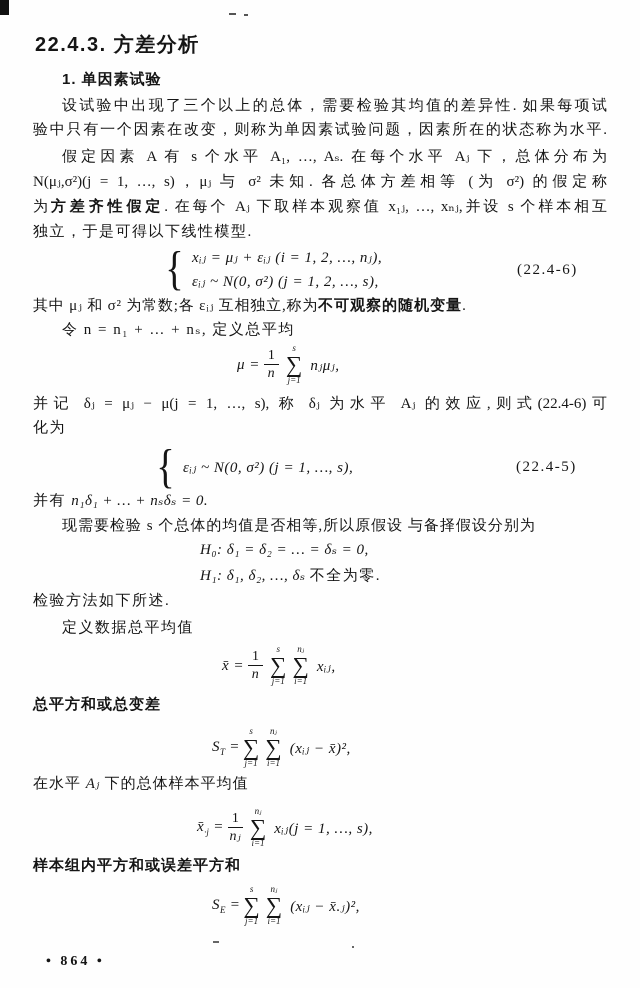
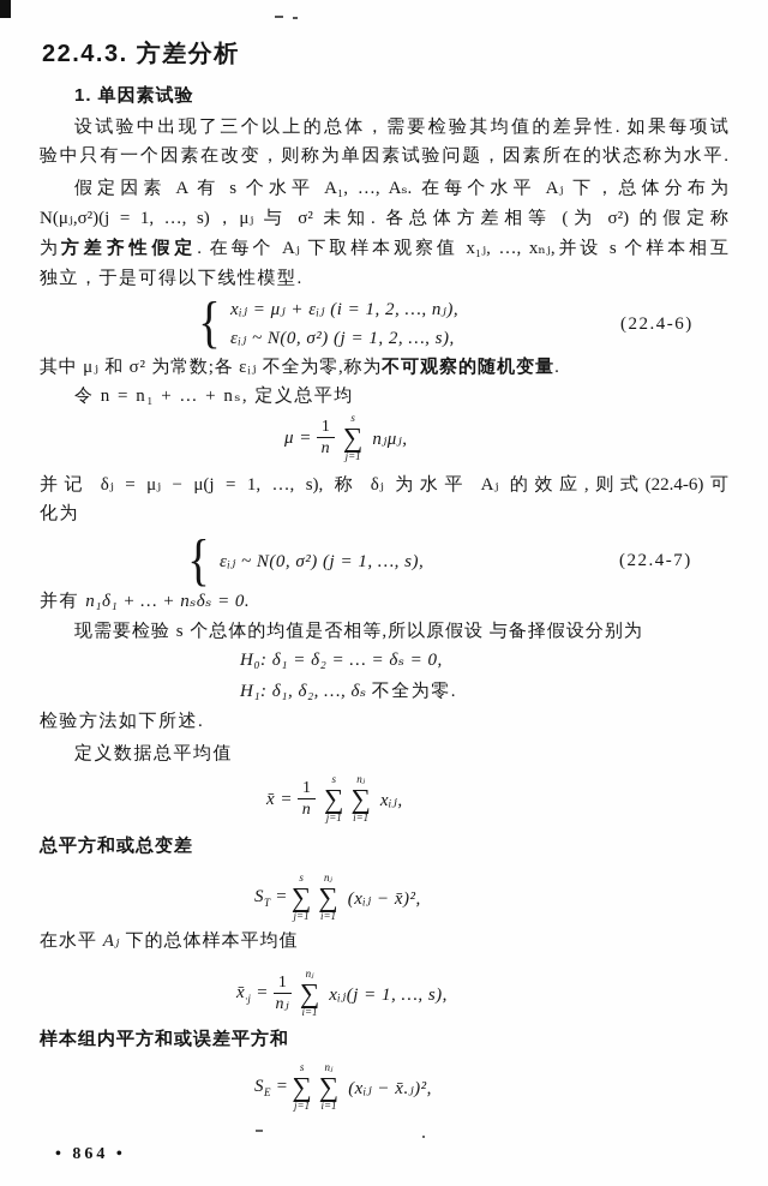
  22.4.3. 方差分析
  1. 单因素试验
  设试验中出现了三个以上的总体，需要检验其均值的差异性. 如果每项试
  验中只有一个因素在改变，则称为单因素试验问题，因素所在的状态称为水平.
  假定因素 A 有 s 个水平 A₁, …, Aₛ. 在每个水平 Aⱼ 下，总体分布为
  N(μⱼ,σ²)(j = 1, …, s)，μⱼ 与 σ² 未知. 各总体方差相等 (为 σ²) 的假定称
  为方差齐性假定. 在每个 Aⱼ 下取样本观察值 x₁ⱼ, …, xₙⱼ,并设 s 个样本相互
  独立，于是可得以下线性模型.
  {
  xᵢⱼ = μⱼ + εᵢⱼ (i = 1, 2, …, nⱼ),
  εᵢⱼ ~ N(0, σ²) (j = 1, 2, …, s),
  (22.4-6)
- 其中 μⱼ 和 σ² 为常数;各 εᵢⱼ 互相独立,称为不可观察的随机变量.
+ 其中 μⱼ 和 σ² 为常数;各 εᵢⱼ 不全为零,称为不可观察的随机变量.
  令 n = n₁ + … + nₛ, 定义总平均
  μ =
  1
  n
  s
  ∑
  j=1
  nⱼμⱼ,
  并记 δⱼ = μⱼ − μ(j = 1, …, s), 称 δⱼ 为水平 Aⱼ 的效应,则式(22.4-6)可
  化为
  {
  εᵢⱼ ~ N(0, σ²) (j = 1, …, s),
- (22.4-5)
+ (22.4-7)
  并有 n₁δ₁ + … + nₛδₛ = 0.
  现需要检验 s 个总体的均值是否相等,所以原假设 与备择假设分别为
  H₀: δ₁ = δ₂ = … = δₛ = 0,
  H₁: δ₁, δ₂, …, δₛ 不全为零.
  检验方法如下所述.
  定义数据总平均值
  x̄ =
  1
  n
  s
  ∑
  j=1
  nⱼ
  ∑
  i=1
  xᵢⱼ,
  总平方和或总变差
  ST =
  s
  ∑
  j=1
  nⱼ
  ∑
  i=1
  (xᵢⱼ − x̄)²,
  在水平 Aⱼ 下的总体样本平均值
  x̄·j =
  1
  nⱼ
  nⱼ
  ∑
  i=1
  xᵢⱼ(j = 1, …, s),
  样本组内平方和或误差平方和
  SE =
  s
  ∑
  j=1
  nⱼ
  ∑
  i=1
  (xᵢⱼ − x̄.ⱼ)²,
  • 864 •
